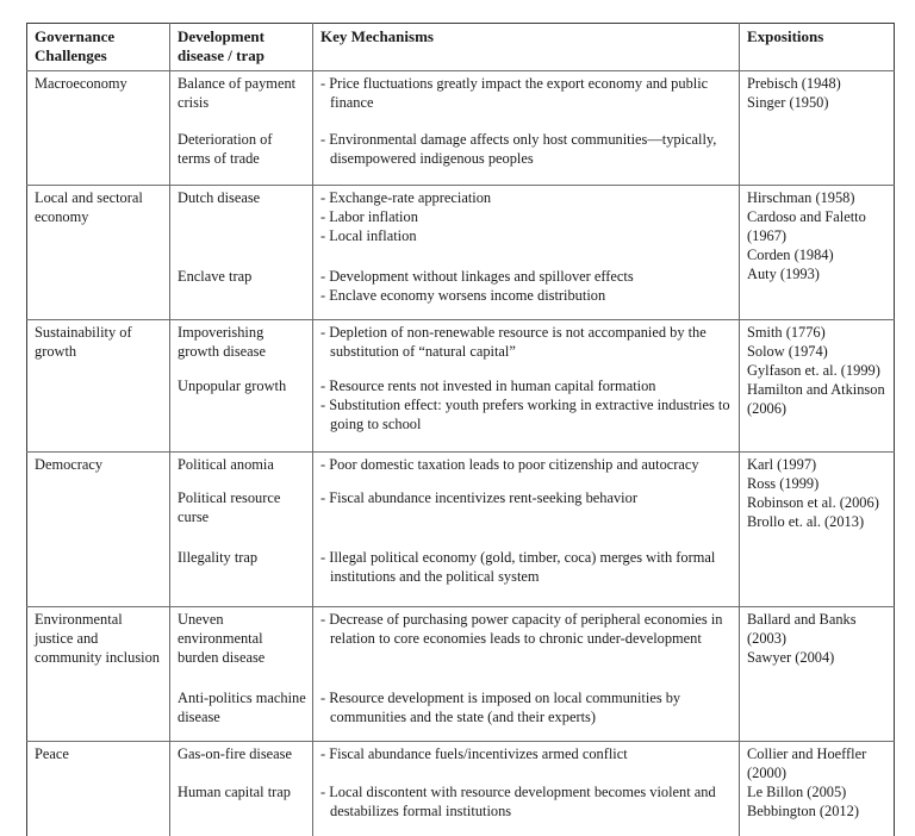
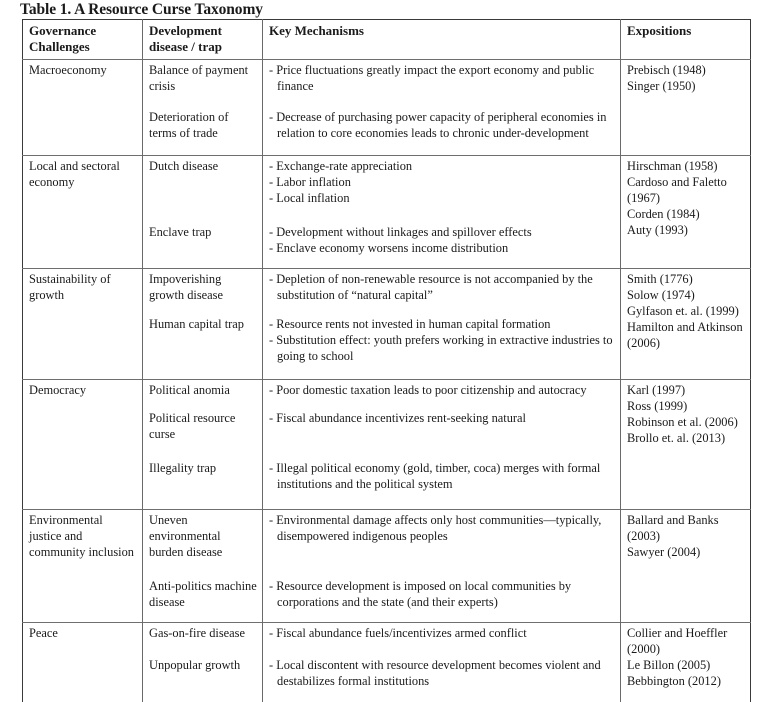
+ Table 1. A Resource Curse Taxonomy
  Governance Challenges	Development disease / trap	Key Mechanisms	Expositions
  Macroeconomy	Balance of payment crisis	- Price fluctuations greatly impact the export economy and public finance	Prebisch (1948)Singer (1950)
- Deterioration of terms of trade	- Environmental damage affects only host communities—typically, disempowered indigenous peoples
+ Deterioration of terms of trade	- Decrease of purchasing power capacity of peripheral economies in relation to core economies leads to chronic under-development
  Local and sectoral economy	Dutch disease	- Exchange-rate appreciation- Labor inflation- Local inflation	Hirschman (1958)Cardoso and Faletto (1967)Corden (1984)Auty (1993)
  Enclave trap	- Development without linkages and spillover effects- Enclave economy worsens income distribution
  Sustainability of growth	Impoverishing growth disease	- Depletion of non-renewable resource is not accompanied by the substitution of “natural capital”	Smith (1776)Solow (1974)Gylfason et. al. (1999)Hamilton and Atkinson (2006)
- Unpopular growth	- Resource rents not invested in human capital formation- Substitution effect: youth prefers working in extractive industries to going to school
+ Human capital trap	- Resource rents not invested in human capital formation- Substitution effect: youth prefers working in extractive industries to going to school
  Democracy	Political anomia	- Poor domestic taxation leads to poor citizenship and autocracy	Karl (1997)Ross (1999)Robinson et al. (2006)Brollo et. al. (2013)
- Political resource curse	- Fiscal abundance incentivizes rent-seeking behavior
+ Political resource curse	- Fiscal abundance incentivizes rent-seeking natural
  Illegality trap	- Illegal political economy (gold, timber, coca) merges with formal institutions and the political system
- Environmental justice and community inclusion	Uneven environmental burden disease	- Decrease of purchasing power capacity of peripheral economies in relation to core economies leads to chronic under-development	Ballard and Banks (2003)Sawyer (2004)
+ Environmental justice and community inclusion	Uneven environmental burden disease	- Environmental damage affects only host communities—typically, disempowered indigenous peoples	Ballard and Banks (2003)Sawyer (2004)
- Anti-politics machine disease	- Resource development is imposed on local communities by communities and the state (and their experts)
+ Anti-politics machine disease	- Resource development is imposed on local communities by corporations and the state (and their experts)
  Peace	Gas-on-fire disease	- Fiscal abundance fuels/incentivizes armed conflict	Collier and Hoeffler (2000)Le Billon (2005)Bebbington (2012)
- Human capital trap	- Local discontent with resource development becomes violent and destabilizes formal institutions
+ Unpopular growth	- Local discontent with resource development becomes violent and destabilizes formal institutions
